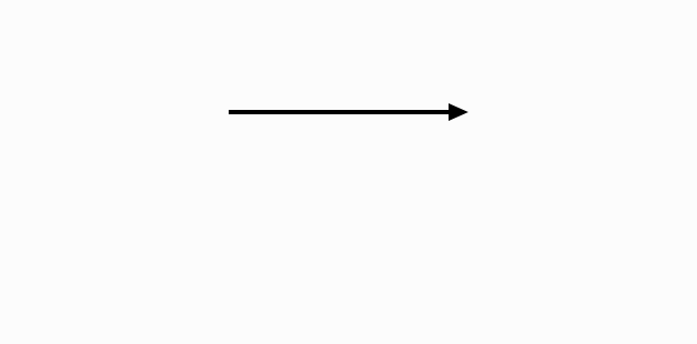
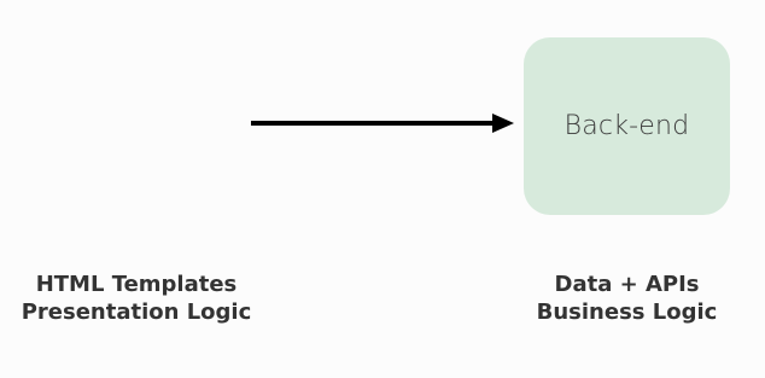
+ Back-end
+ HTML Templates
+ Presentation Logic
+ Data + APIs
+ Business Logic
